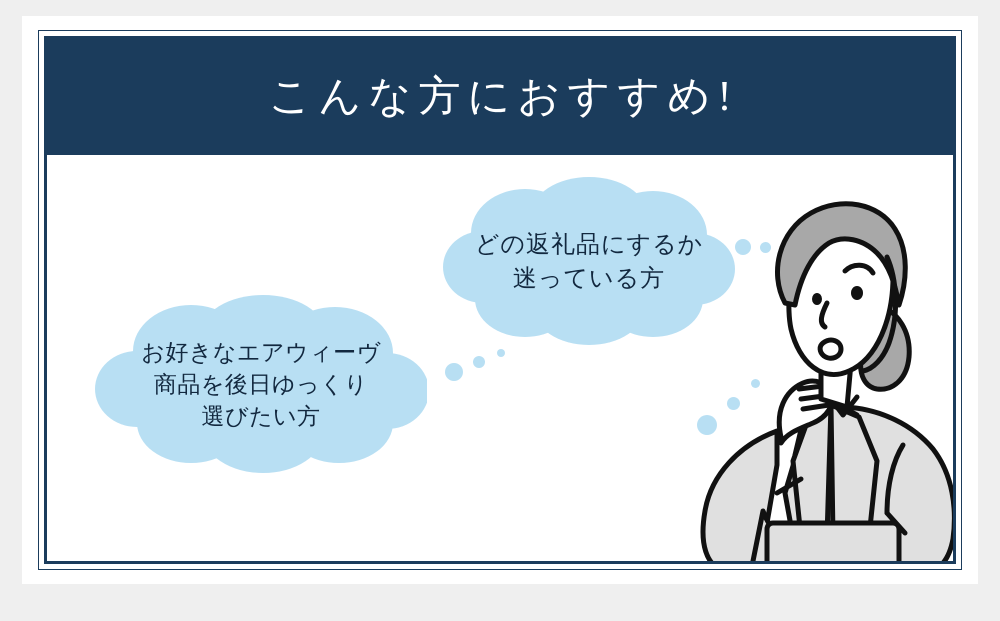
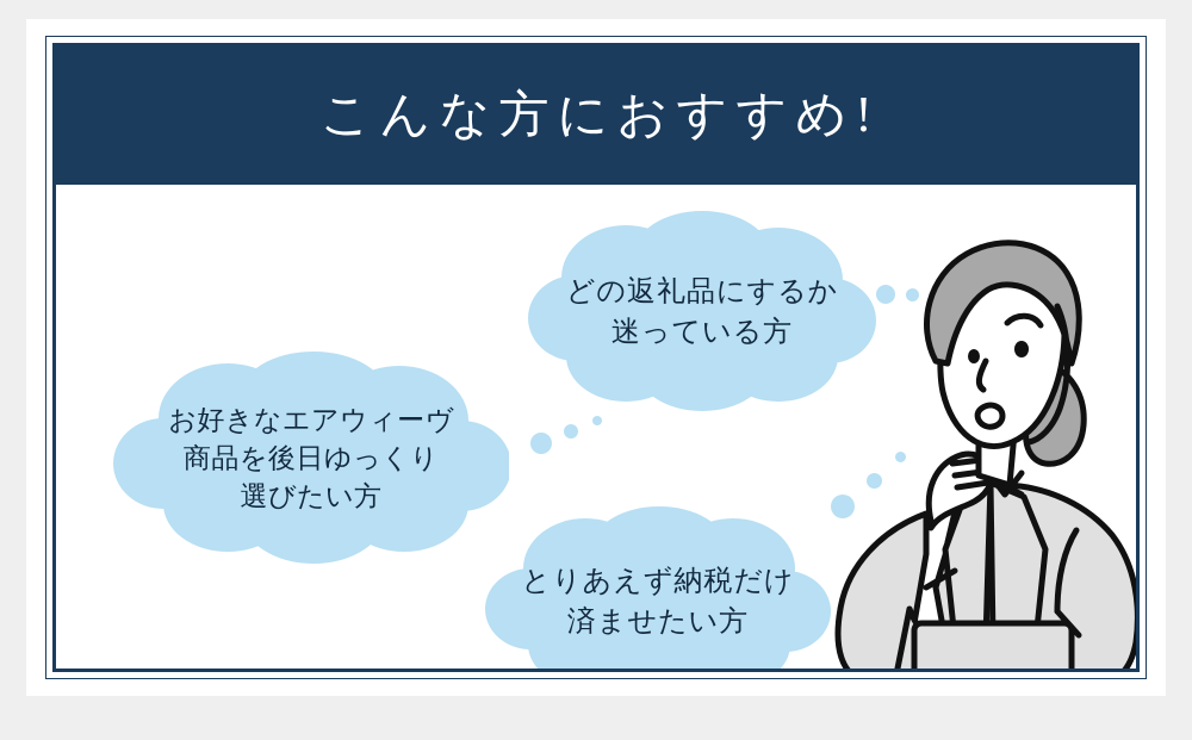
  こんな方におすすめ!
  どの返礼品にするか
  迷っている方
  お好きなエアウィーヴ
  商品を後日ゆっくり
  選びたい方
+ とりあえず納税だけ
+ 済ませたい方
